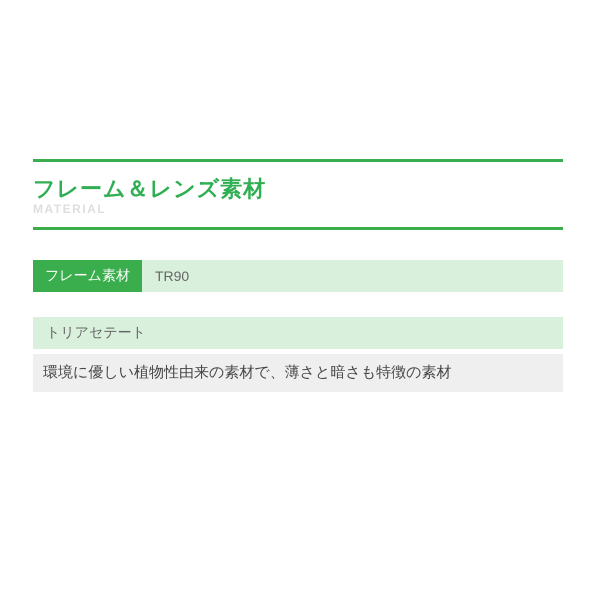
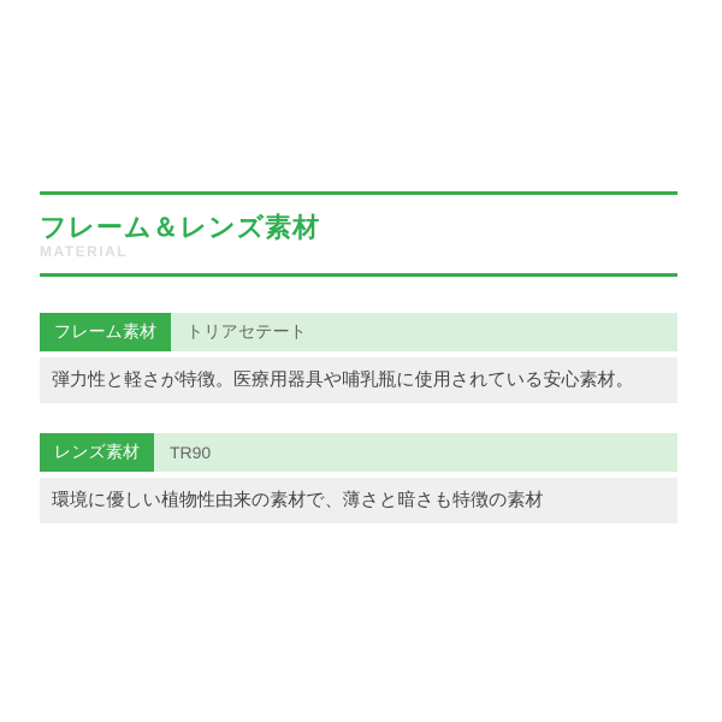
  フレーム＆レンズ素材
  MATERIAL
  フレーム素材
- TR90
+ トリアセテート
+ 弾力性と軽さが特徴。医療用器具や哺乳瓶に使用されている安心素材。
+ レンズ素材
- トリアセテート
+ TR90
  環境に優しい植物性由来の素材で、薄さと暗さも特徴の素材
